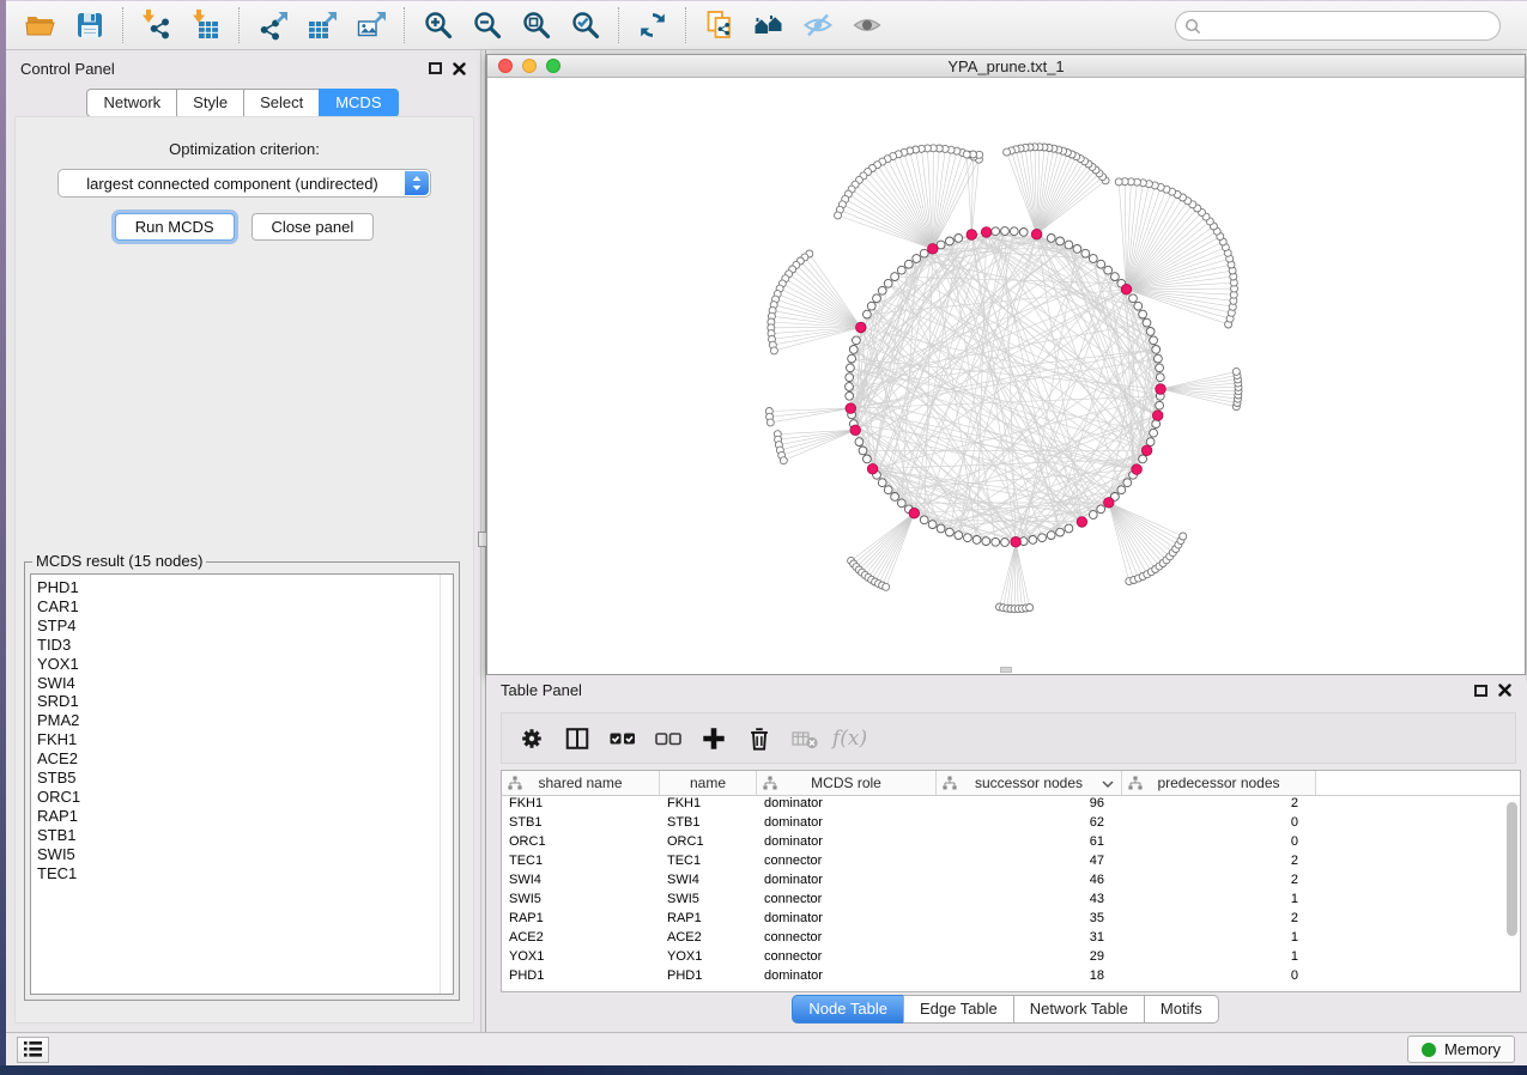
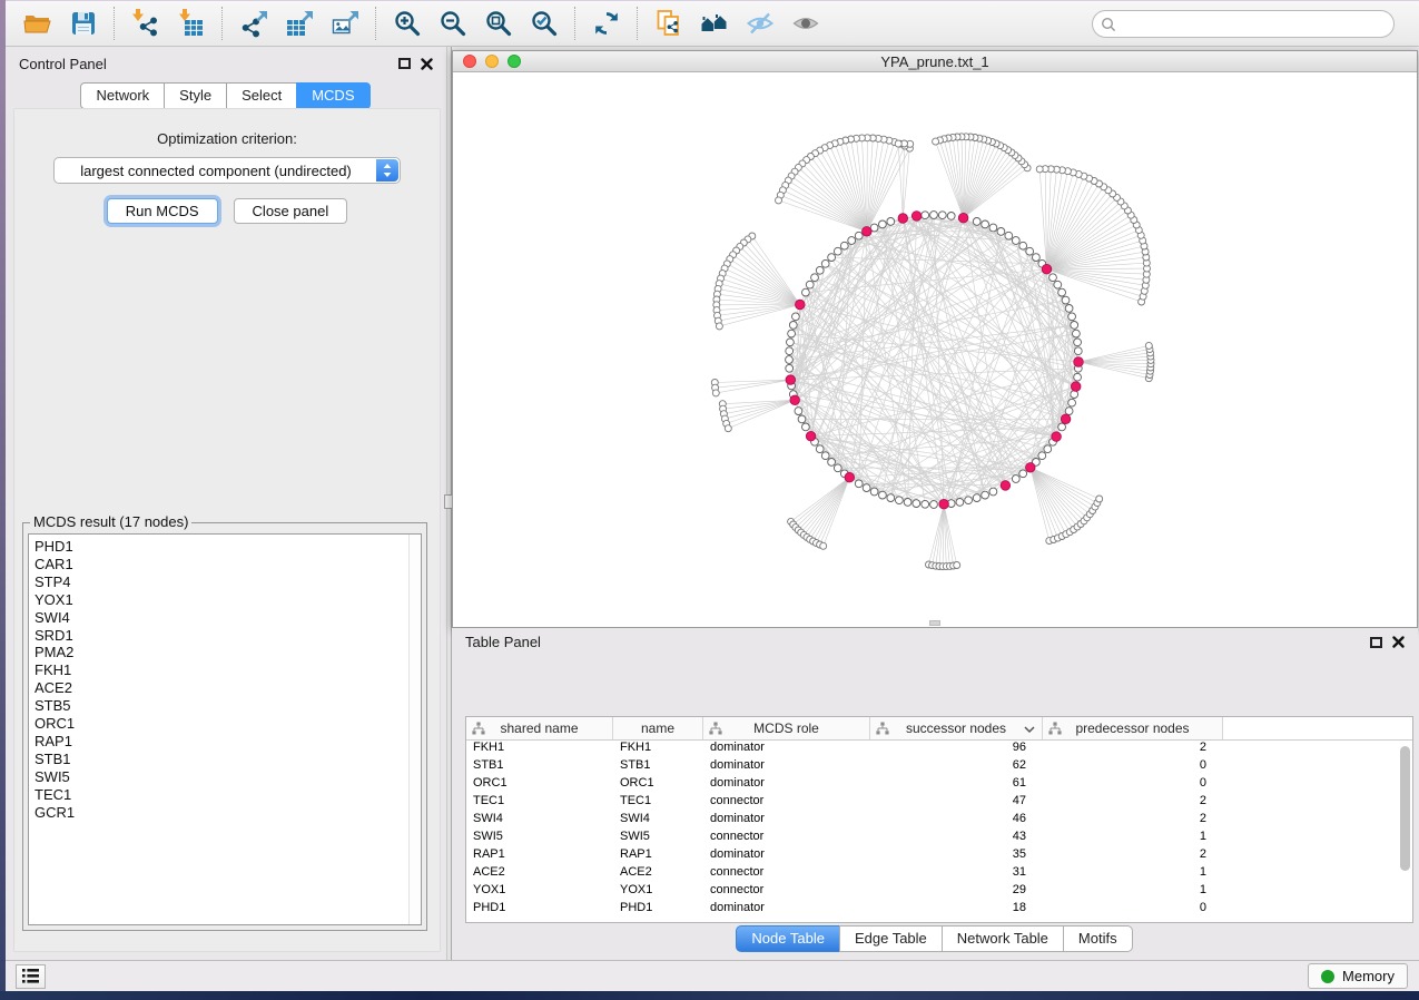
  Control Panel
  Network
  Style
  Select
  MCDS
  Optimization criterion:
  largest connected component (undirected)
  Run MCDS
  Close panel
- MCDS result (15 nodes)
+ MCDS result (17 nodes)
  PHD1
  CAR1
  STP4
- TID3
  YOX1
  SWI4
  SRD1
  PMA2
  FKH1
  ACE2
  STB5
  ORC1
  RAP1
  STB1
  SWI5
  TEC1
+ GCR1
  YPA_prune.txt_1
  Table Panel
- f(x)
  shared name
  name
  MCDS role
  successor nodes
  predecessor nodes
  FKH1
  FKH1
  dominator
  96
  2
  STB1
  STB1
  dominator
  62
  0
  ORC1
  ORC1
  dominator
  61
  0
  TEC1
  TEC1
  connector
  47
  2
  SWI4
  SWI4
  dominator
  46
  2
  SWI5
  SWI5
  connector
  43
  1
  RAP1
  RAP1
  dominator
  35
  2
  ACE2
  ACE2
  connector
  31
  1
  YOX1
  YOX1
  connector
  29
  1
  PHD1
  PHD1
  dominator
  18
  0
  Node Table
  Edge Table
  Network Table
  Motifs
  Memory
